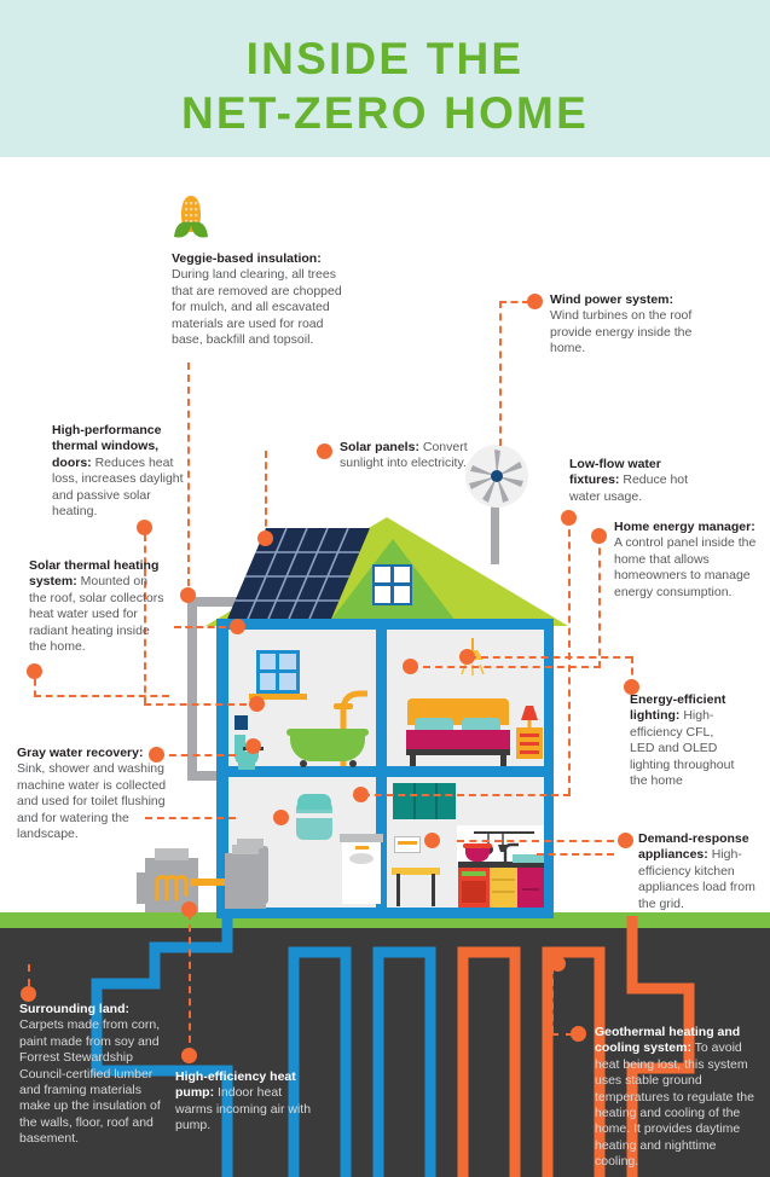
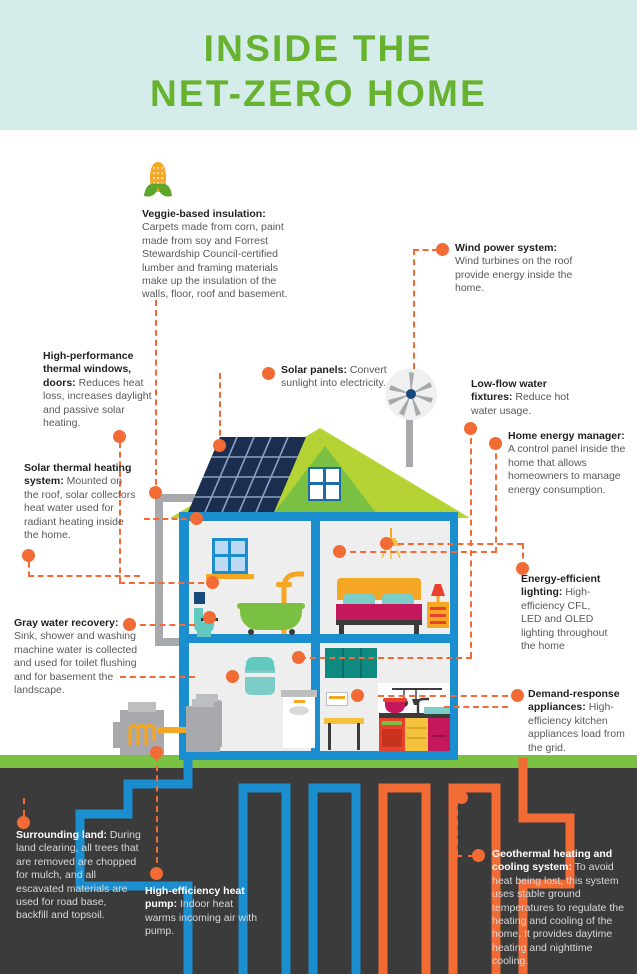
  INSIDE THE
  NET-ZERO HOME
- Veggie-based insulation: During land clearing, all trees that are removed are chopped for mulch, and all escavated materials are used for road base, backfill and topsoil.
+ Veggie-based insulation: Carpets made from corn, paint made from soy and Forrest Stewardship Council-certified lumber and framing materials make up the insulation of the walls, floor, roof and basement.
  Wind power system: Wind turbines on the roof provide energy inside the home.
  High-performance thermal windows, doors: Reduces heat loss, increases daylight and passive solar heating.
  Solar panels: Convert sunlight into electricity.
  Low-flow water fixtures: Reduce hot water usage.
  Home energy manager: A control panel inside the home that allows homeowners to manage energy consumption.
  Solar thermal heating system: Mounted on the roof, solar collectors heat water used for radiant heating inside the home.
  Energy-efficient lighting: High-efficiency CFL, LED and OLED lighting throughout the home
- Gray water recovery: Sink, shower and washing machine water is collected and used for toilet flushing and for watering the landscape.
+ Gray water recovery: Sink, shower and washing machine water is collected and used for toilet flushing and for basement the landscape.
  Demand-response appliances: High-efficiency kitchen appliances load from the grid.
- Surrounding land: Carpets made from corn, paint made from soy and Forrest Stewardship Council-certified lumber and framing materials make up the insulation of the walls, floor, roof and basement.
+ Surrounding land: During land clearing, all trees that are removed are chopped for mulch, and all escavated materials are used for road base, backfill and topsoil.
  High-efficiency heat pump: Indoor heat warms incoming air with pump.
  Geothermal heating and cooling system: To avoid heat being lost, this system uses stable ground temperatures to regulate the heating and cooling of the home. It provides daytime heating and nighttime cooling.
